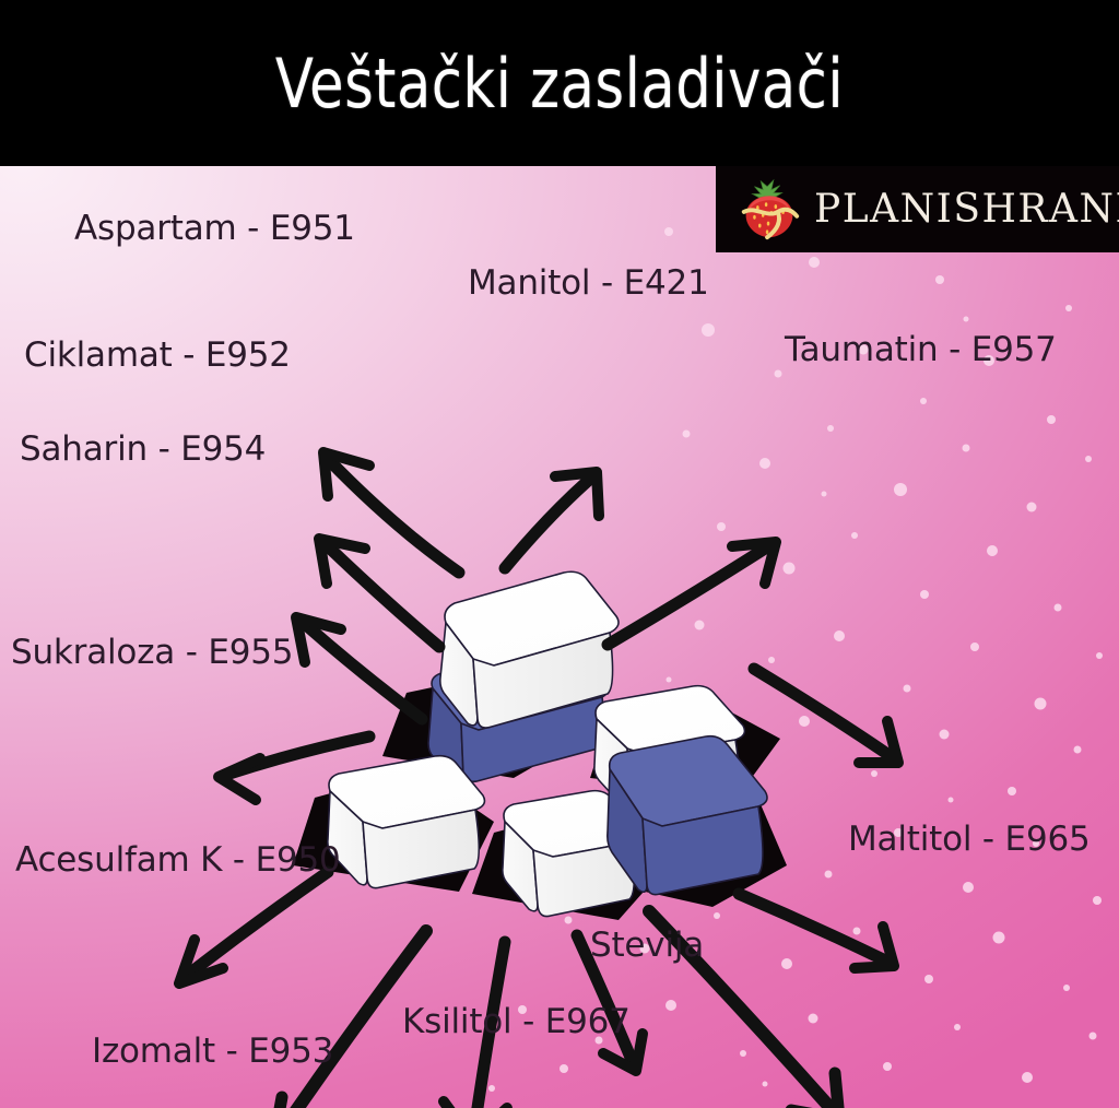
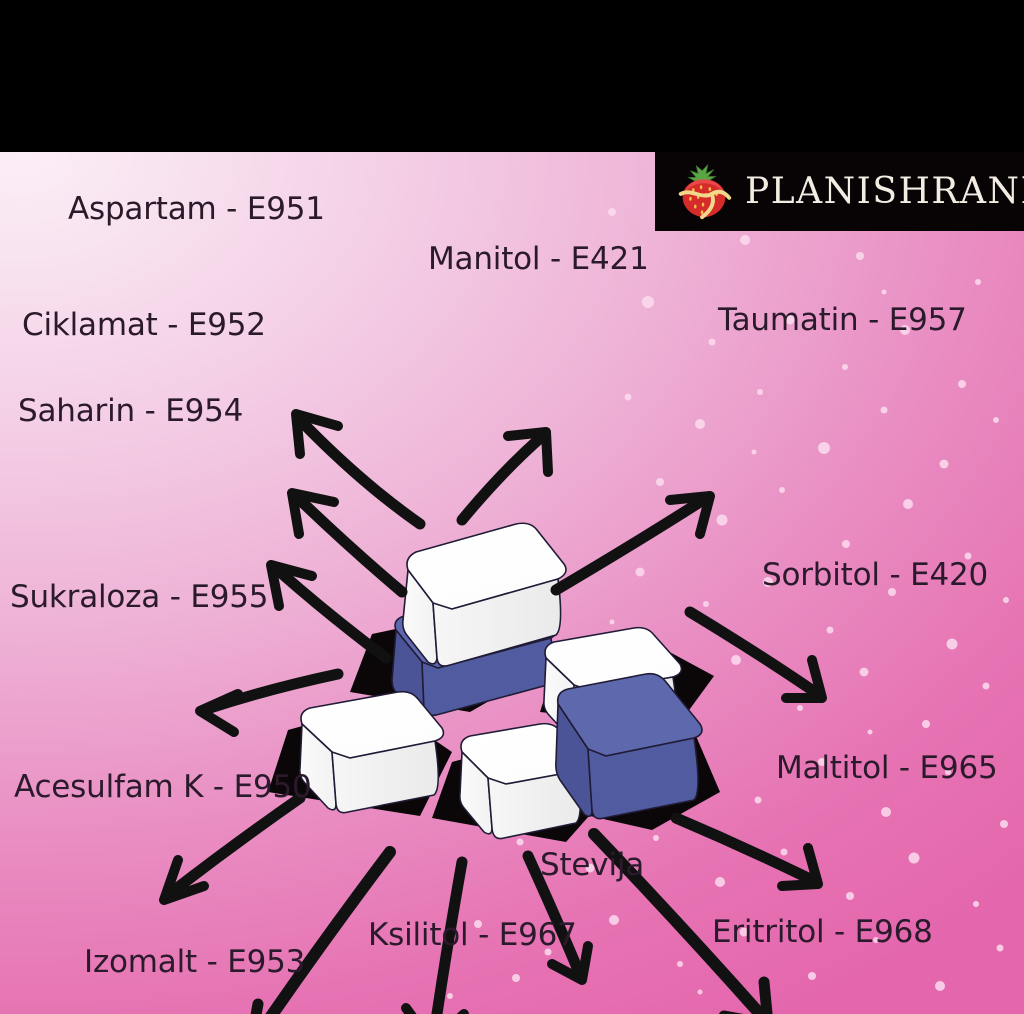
- Veštački zasladivači
  PLANISHRAN
  Aspartam - E951
  Manitol - E421
  Taumatin - E957
  Ciklamat - E952
  Saharin - E954
+ Sorbitol - E420
  Sukraloza - E955
  Acesulfam K - E950
  Maltitol - E965
  Stevija
  Ksilitol - E967
+ Eritritol - E968
  Izomalt - E953
